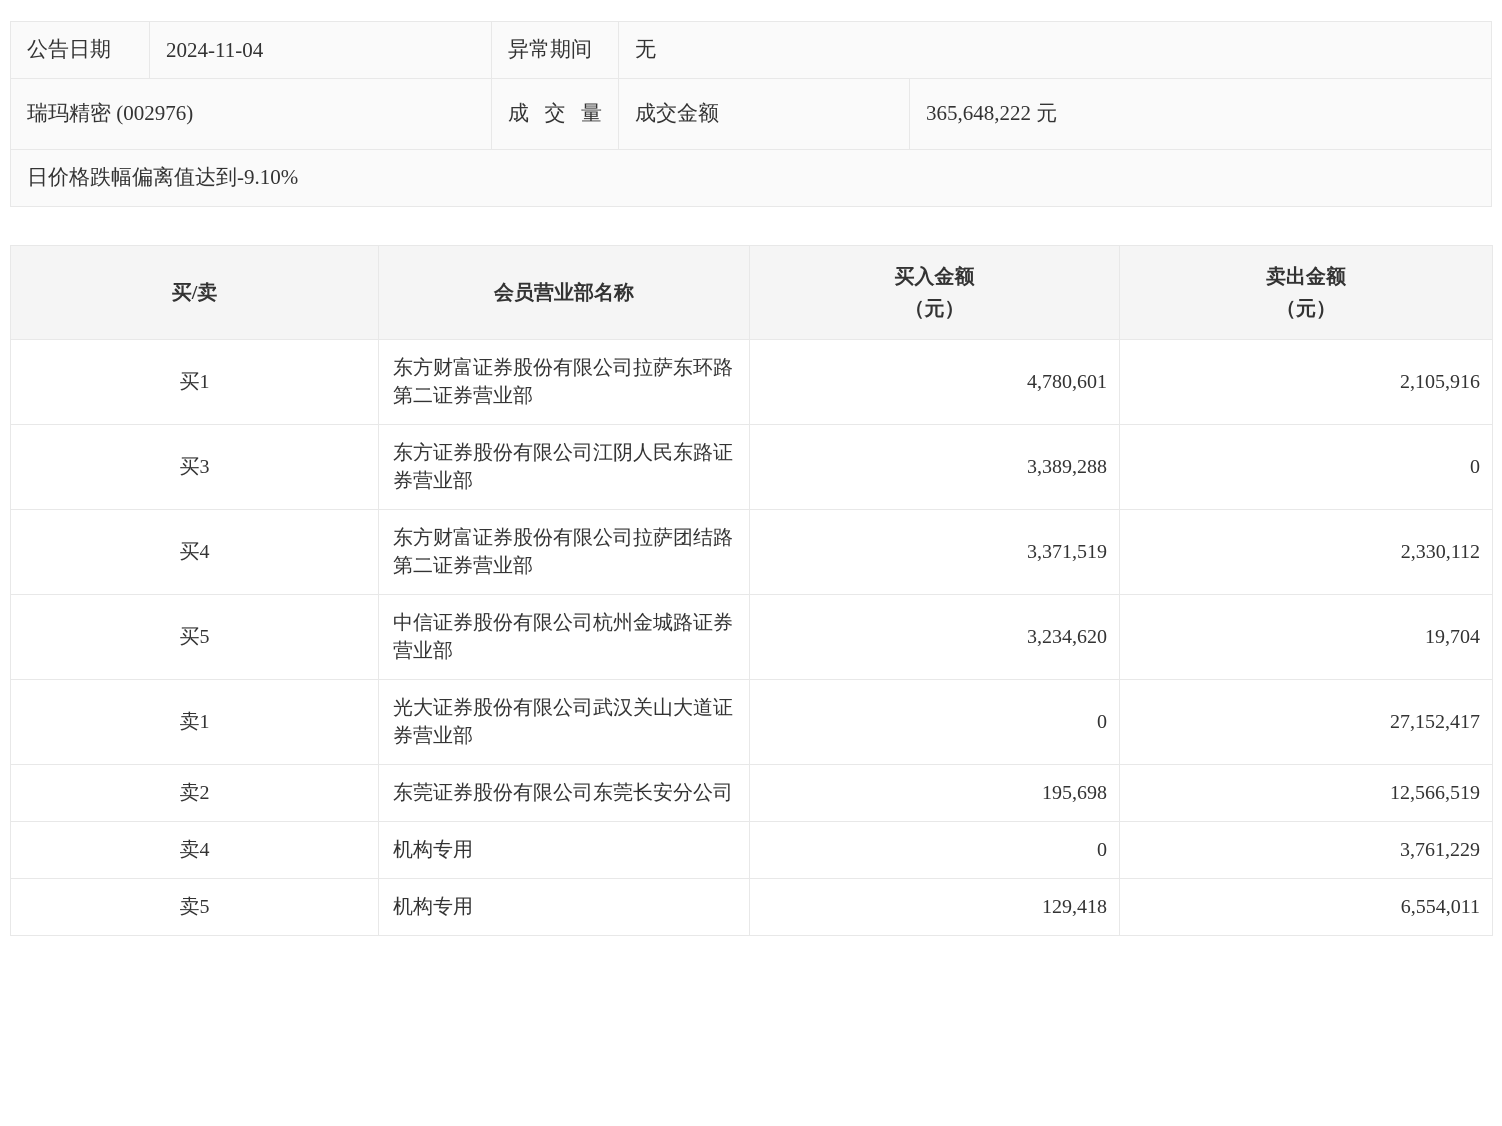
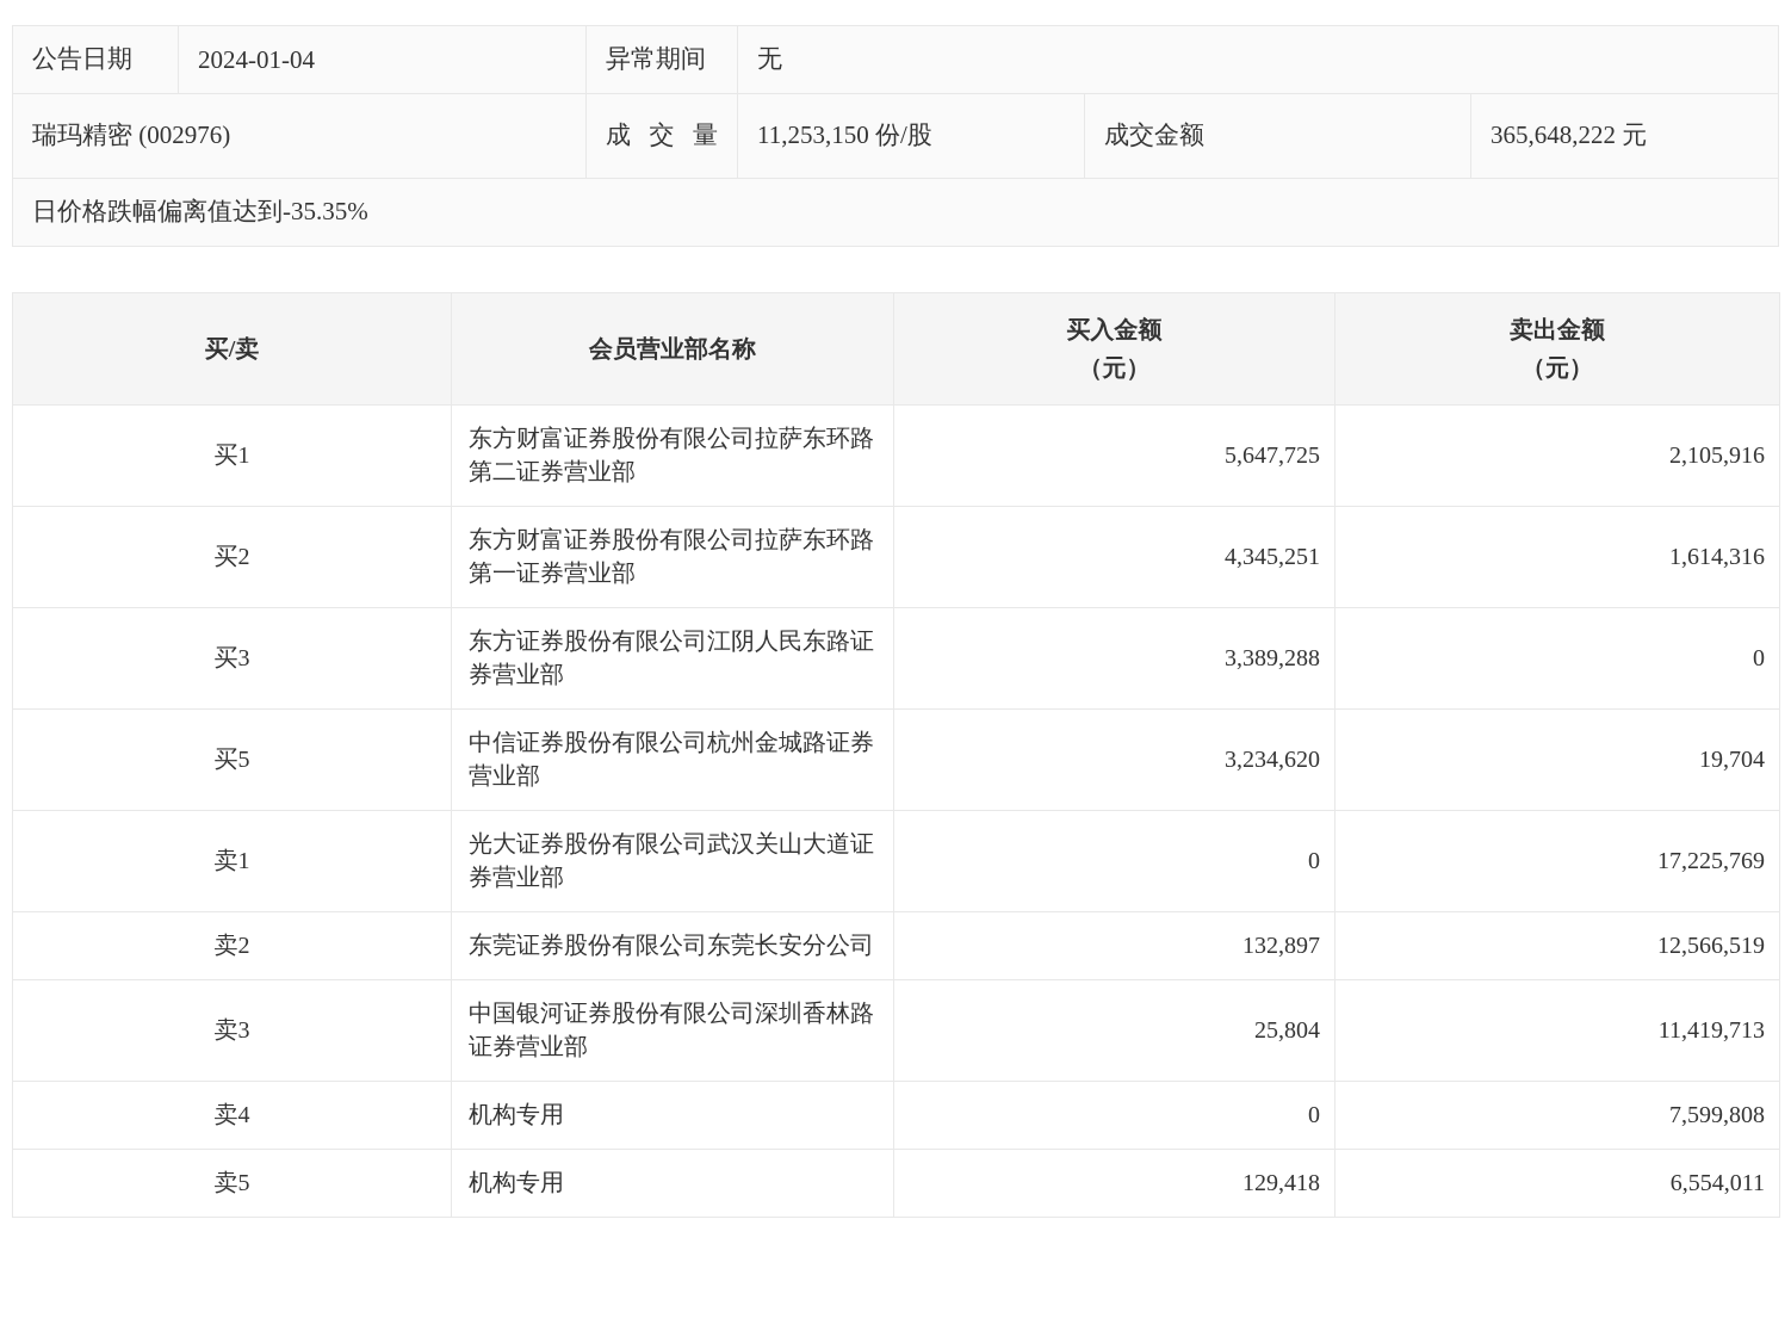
  公告日期
- 2024-11-04
+ 2024-01-04
  异常期间
  无
  瑞玛精密 (002976)
  成交量
+ 11,253,150 份/股
  成交金额
  365,648,222 元
- 日价格跌幅偏离值达到-9.10%
+ 日价格跌幅偏离值达到-35.35%
  买/卖	会员营业部名称	买入金额 （元）	卖出金额 （元）
- 买1	东方财富证券股份有限公司拉萨东环路第二证券营业部	4,780,601	2,105,916
+ 买1	东方财富证券股份有限公司拉萨东环路第二证券营业部	5,647,725	2,105,916
+ 买2	东方财富证券股份有限公司拉萨东环路第一证券营业部	4,345,251	1,614,316
  买3	东方证券股份有限公司江阴人民东路证券营业部	3,389,288	0
- 买4	东方财富证券股份有限公司拉萨团结路第二证券营业部	3,371,519	2,330,112
  买5	中信证券股份有限公司杭州金城路证券营业部	3,234,620	19,704
- 卖1	光大证券股份有限公司武汉关山大道证券营业部	0	27,152,417
+ 卖1	光大证券股份有限公司武汉关山大道证券营业部	0	17,225,769
- 卖2	东莞证券股份有限公司东莞长安分公司	195,698	12,566,519
+ 卖2	东莞证券股份有限公司东莞长安分公司	132,897	12,566,519
+ 卖3	中国银河证券股份有限公司深圳香林路证券营业部	25,804	11,419,713
- 卖4	机构专用	0	3,761,229
+ 卖4	机构专用	0	7,599,808
  卖5	机构专用	129,418	6,554,011
